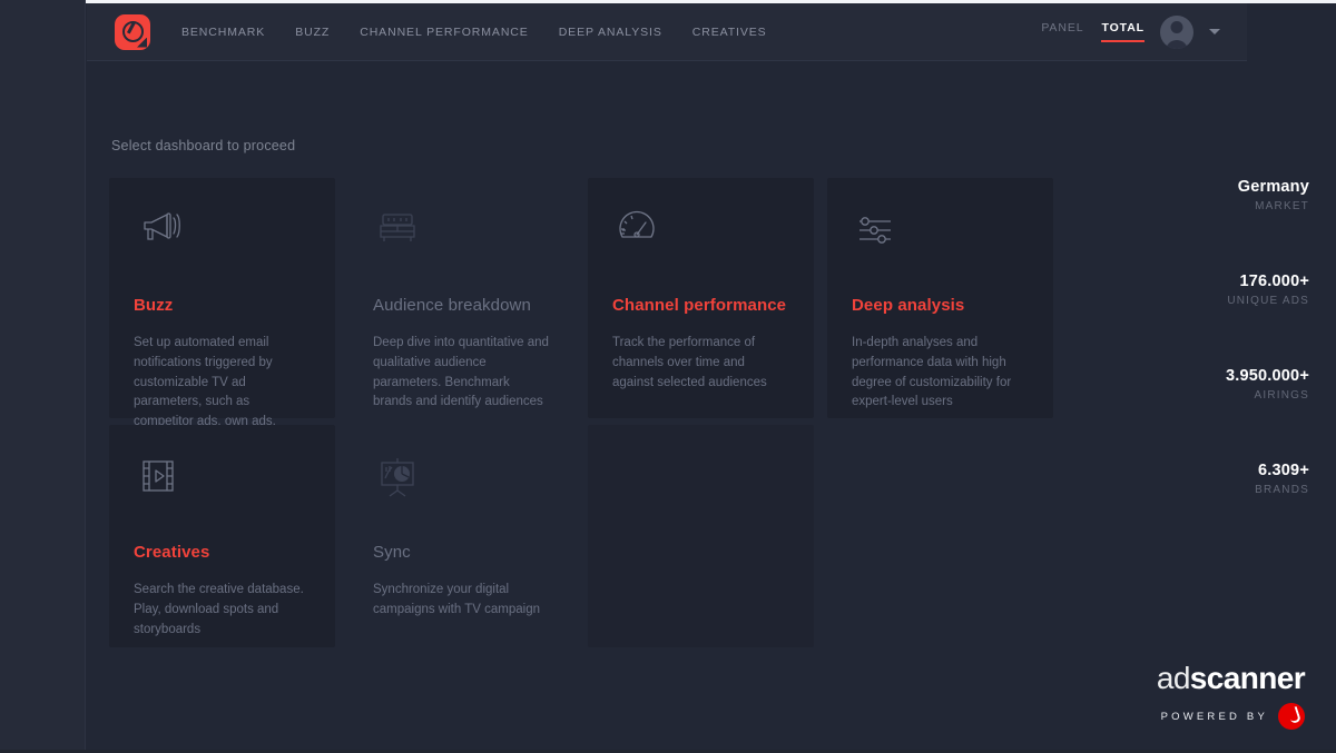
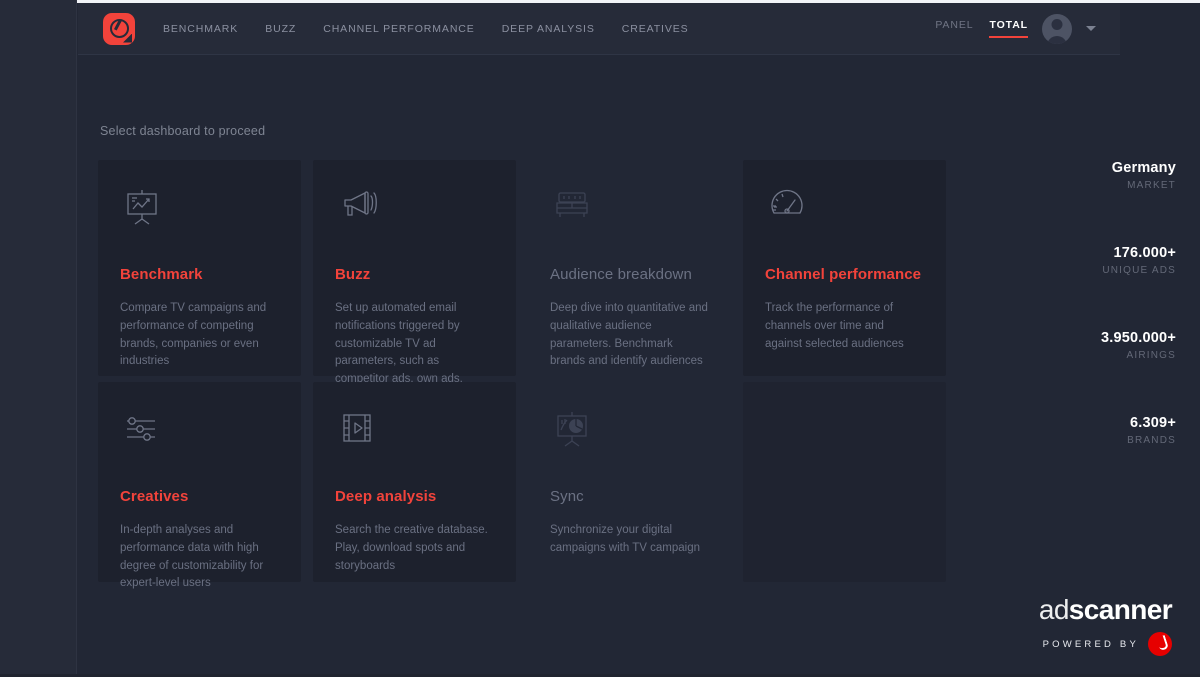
  BENCHMARK
  BUZZ
  CHANNEL PERFORMANCE
  DEEP ANALYSIS
  CREATIVES
  PANEL
  TOTAL
  Select dashboard to proceed
+ Benchmark
+ Compare TV campaigns and performance of competing brands, companies or even industries
  Buzz
  Set up automated email notifications triggered by customizable TV ad parameters, such as competitor ads, own ads,
  Audience breakdown
  Deep dive into quantitative and qualitative audience parameters. Benchmark brands and identify audiences
  Channel performance
  Track the performance of channels over time and against selected audiences
- Deep analysis
+ Creatives
  In-depth analyses and performance data with high degree of customizability for expert-level users
- Creatives
+ Deep analysis
  Search the creative database. Play, download spots and storyboards
  Sync
  Synchronize your digital campaigns with TV campaign
  Germany
  MARKET
  176.000+
  UNIQUE ADS
  3.950.000+
  AIRINGS
  6.309+
  BRANDS
  adscanner
  POWERED BY
